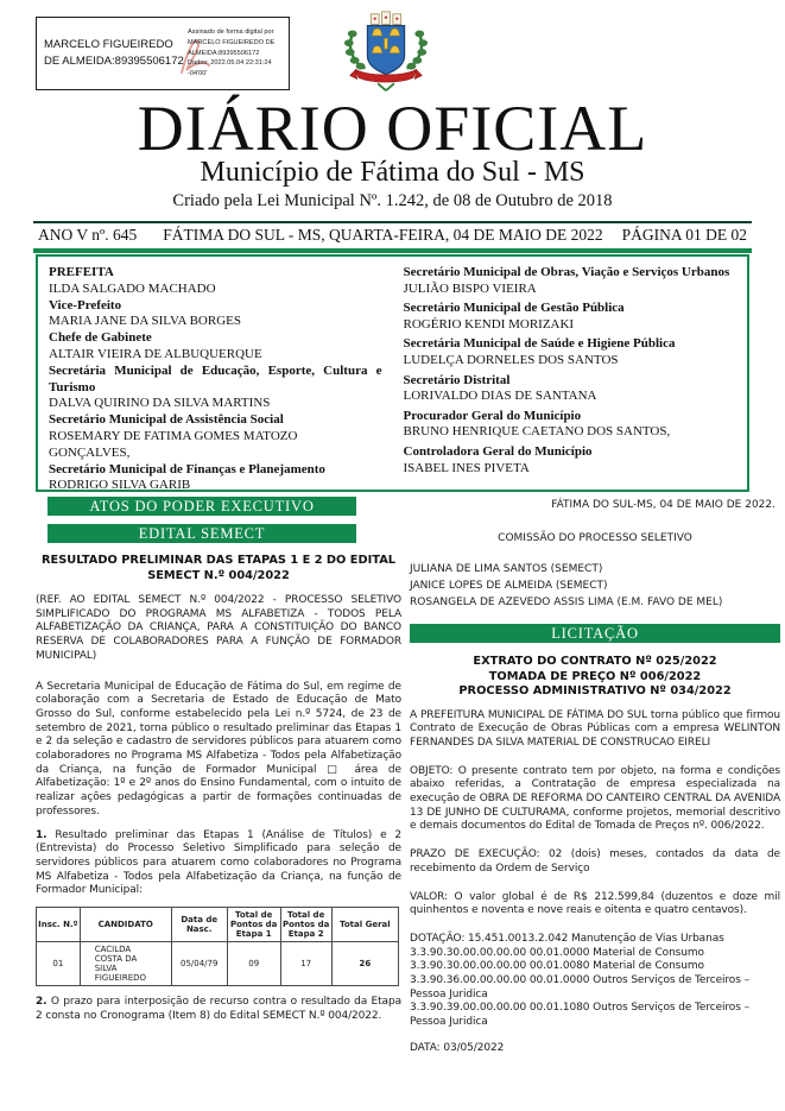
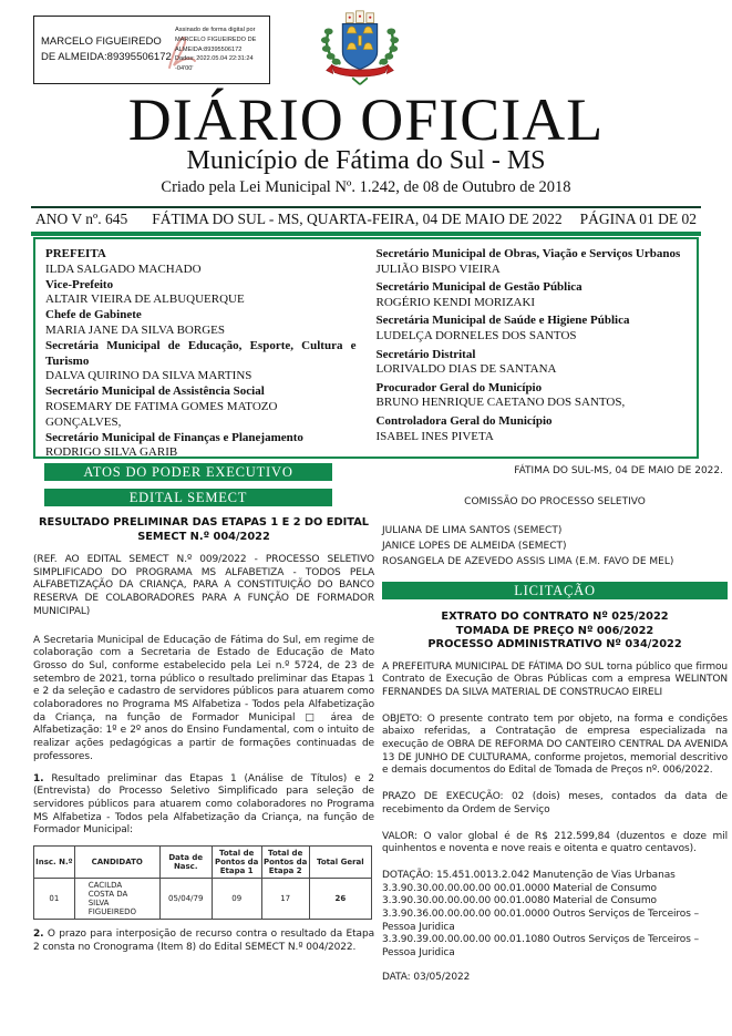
  MARCELO FIGUEIREDO DE ALMEIDA:89395506172
  DIÁRIO OFICIAL
  Município de Fátima do Sul - MS
  Criado pela Lei Municipal Nº. 1.242, de 08 de Outubro de 2018
  ANO V nº. 645
  FÁTIMA DO SUL - MS, QUARTA-FEIRA, 04 DE MAIO DE 2022
  PÁGINA 01 DE 02
  PREFEITA
  ILDA SALGADO MACHADO
  Vice-Prefeito
- MARIA JANE DA SILVA BORGES
+ ALTAIR VIEIRA DE ALBUQUERQUE
  Chefe de Gabinete
- ALTAIR VIEIRA DE ALBUQUERQUE
+ MARIA JANE DA SILVA BORGES
  Secretária Municipal de Educação, Esporte, Cultura e Turismo
  DALVA QUIRINO DA SILVA MARTINS
  Secretário Municipal de Assistência Social
  ROSEMARY DE FATIMA GOMES MATOZO GONÇALVES,
  Secretário Municipal de Finanças e Planejamento
  RODRIGO SILVA GARIB
  Secretário Municipal de Obras, Viação e Serviços Urbanos
  JULIÃO BISPO VIEIRA
  Secretário Municipal de Gestão Pública
  ROGÉRIO KENDI MORIZAKI
  Secretária Municipal de Saúde e Higiene Pública
  LUDELÇA DORNELES DOS SANTOS
  Secretário Distrital
  LORIVALDO DIAS DE SANTANA
  Procurador Geral do Município
  BRUNO HENRIQUE CAETANO DOS SANTOS,
  Controladora Geral do Município
  ISABEL INES PIVETA
  ATOS DO PODER EXECUTIVO
  EDITAL SEMECT
  RESULTADO PRELIMINAR DAS ETAPAS 1 E 2 DO EDITAL SEMECT N.º 004/2022
- (REF. AO EDITAL SEMECT N.º 004/2022 - PROCESSO SELETIVO SIMPLIFICADO DO PROGRAMA MS ALFABETIZA - TODOS PELA ALFABETIZAÇÃO DA CRIANÇA, PARA A CONSTITUIÇÃO DO BANCO RESERVA DE COLABORADORES PARA A FUNÇÃO DE FORMADOR MUNICIPAL)
+ (REF. AO EDITAL SEMECT N.º 009/2022 - PROCESSO SELETIVO SIMPLIFICADO DO PROGRAMA MS ALFABETIZA - TODOS PELA ALFABETIZAÇÃO DA CRIANÇA, PARA A CONSTITUIÇÃO DO BANCO RESERVA DE COLABORADORES PARA A FUNÇÃO DE FORMADOR MUNICIPAL)
  A Secretaria Municipal de Educação de Fátima do Sul, em regime de colaboração com a Secretaria de Estado de Educação de Mato Grosso do Sul, conforme estabelecido pela Lei n.º 5724, de 23 de setembro de 2021, torna público o resultado preliminar das Etapas 1 e 2 da seleção e cadastro de servidores públicos para atuarem como colaboradores no Programa MS Alfabetiza - Todos pela Alfabetização da Criança, na função de Formador Municipal □ área de Alfabetização: 1º e 2º anos do Ensino Fundamental, com o intuito de realizar ações pedagógicas a partir de formações continuadas de professores.
  1. Resultado preliminar das Etapas 1 (Análise de Títulos) e 2 (Entrevista) do Processo Seletivo Simplificado para seleção de servidores públicos para atuarem como colaboradores no Programa MS Alfabetiza - Todos pela Alfabetização da Criança, na função de Formador Municipal:
  Insc. N.º	CANDIDATO	Data de Nasc.	Total de Pontos da Etapa 1	Total de Pontos da Etapa 2	Total Geral
  01	CACILDA COSTA DA SILVA FIGUEIREDO	05/04/79	09	17	26
  2. O prazo para interposição de recurso contra o resultado da Etapa 2 consta no Cronograma (Item 8) do Edital SEMECT N.º 004/2022.
  FÁTIMA DO SUL-MS, 04 DE MAIO DE 2022.
  COMISSÃO DO PROCESSO SELETIVO
  JULIANA DE LIMA SANTOS (SEMECT)
  JANICE LOPES DE ALMEIDA (SEMECT)
  ROSANGELA DE AZEVEDO ASSIS LIMA (E.M. FAVO DE MEL)
  LICITAÇÃO
  EXTRATO DO CONTRATO Nº 025/2022
  TOMADA DE PREÇO Nº 006/2022
  PROCESSO ADMINISTRATIVO Nº 034/2022
  A PREFEITURA MUNICIPAL DE FÁTIMA DO SUL torna público que firmou Contrato de Execução de Obras Públicas com a empresa WELINTON FERNANDES DA SILVA MATERIAL DE CONSTRUCAO EIRELI
  OBJETO: O presente contrato tem por objeto, na forma e condições abaixo referidas, a Contratação de empresa especializada na execução de OBRA DE REFORMA DO CANTEIRO CENTRAL DA AVENIDA 13 DE JUNHO DE CULTURAMA, conforme projetos, memorial descritivo e demais documentos do Edital de Tomada de Preços nº. 006/2022.
  PRAZO DE EXECUÇÃO: 02 (dois) meses, contados da data de recebimento da Ordem de Serviço
  VALOR: O valor global é de R$ 212.599,84 (duzentos e doze mil quinhentos e noventa e nove reais e oitenta e quatro centavos).
  DOTAÇÃO: 15.451.0013.2.042 Manutenção de Vias Urbanas
  3.3.90.30.00.00.00.00 00.01.0000 Material de Consumo
  3.3.90.30.00.00.00.00 00.01.0080 Material de Consumo
  3.3.90.36.00.00.00.00 00.01.0000 Outros Serviços de Terceiros – Pessoa Juridica
  3.3.90.39.00.00.00.00 00.01.1080 Outros Serviços de Terceiros – Pessoa Juridica
  DATA: 03/05/2022
